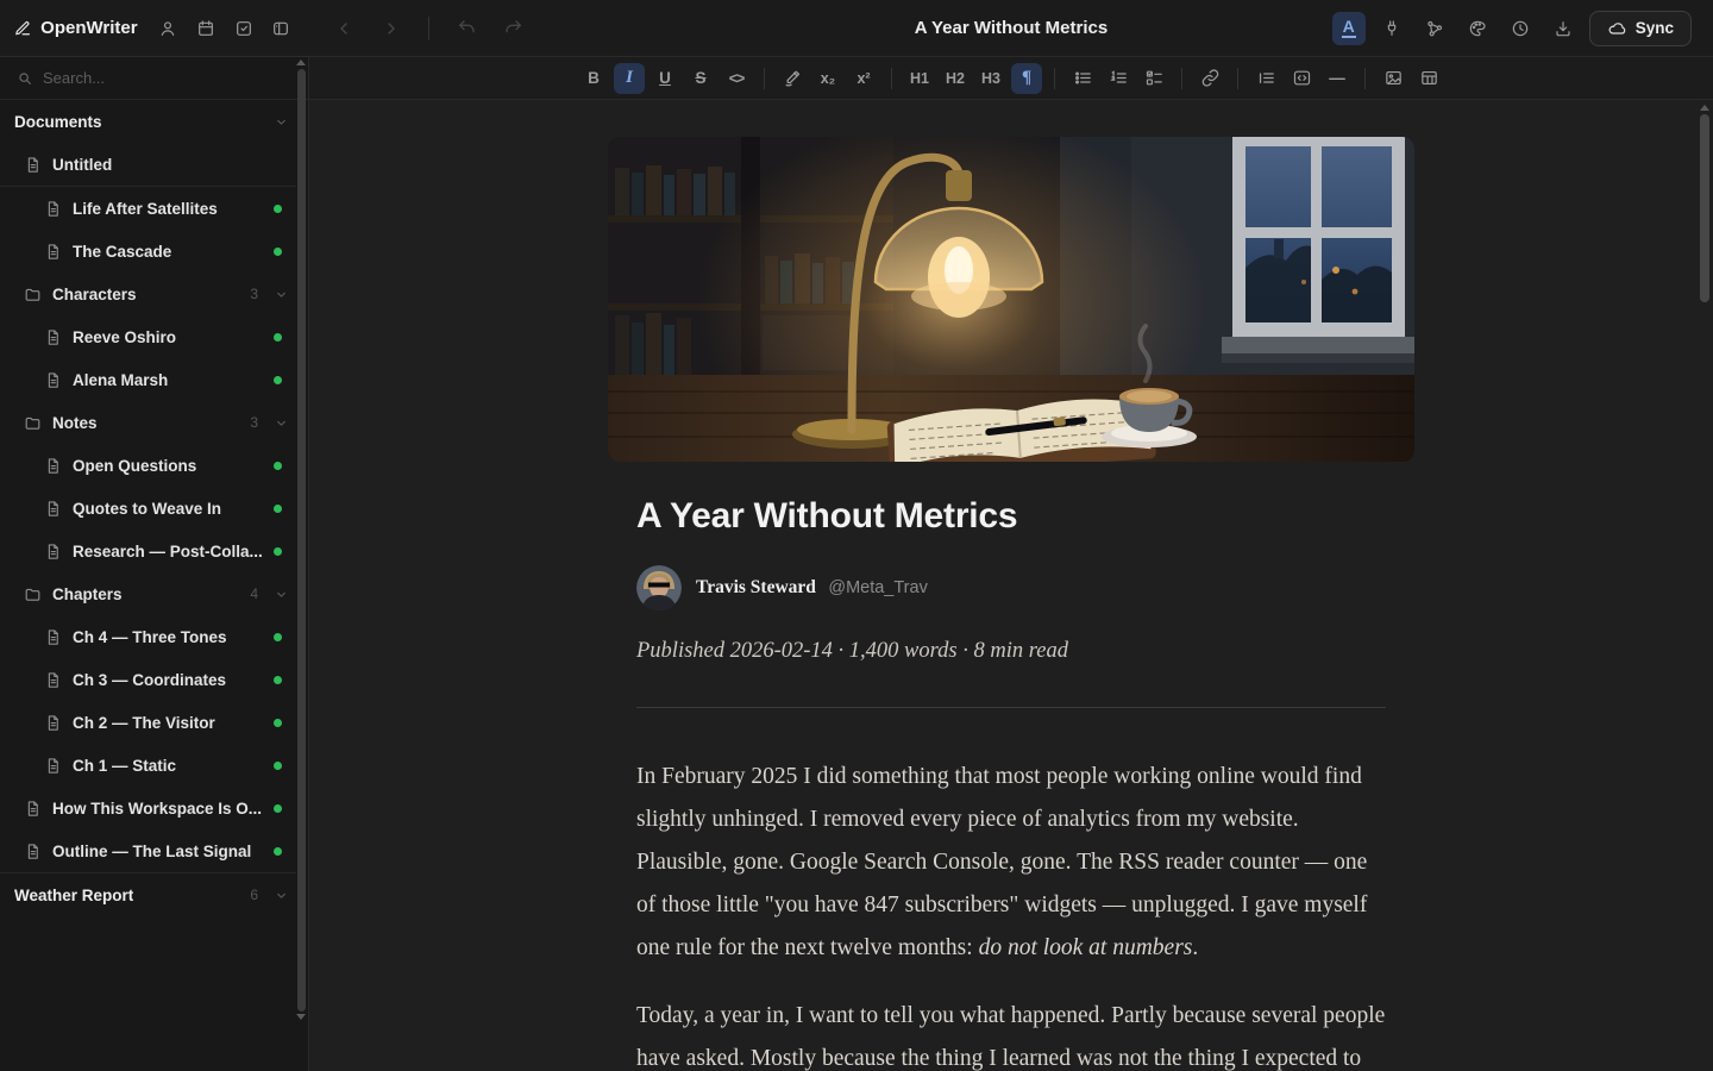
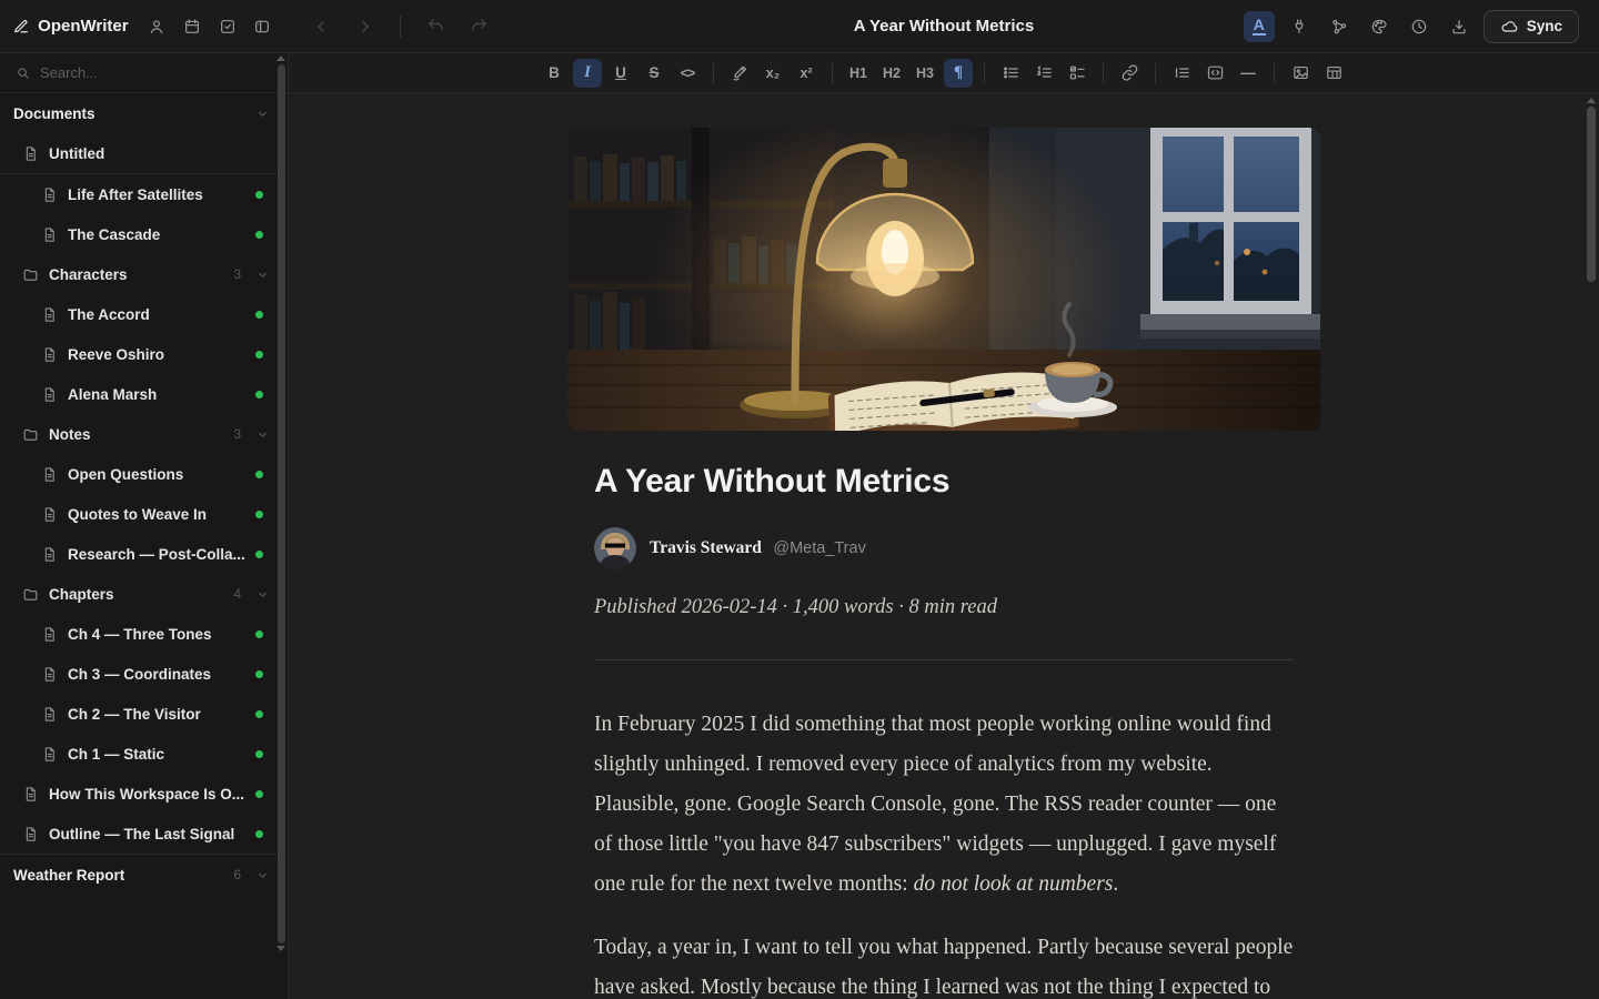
  OpenWriter
  A Year Without Metrics
  A
  Sync
  Search...
  Documents
  Untitled
  Life After Satellites
  The Cascade
  Characters
  3
+ The Accord
  Reeve Oshiro
  Alena Marsh
  Notes
  3
  Open Questions
  Quotes to Weave In
  Research — Post-Colla...
  Chapters
  4
  Ch 4 — Three Tones
  Ch 3 — Coordinates
  Ch 2 — The Visitor
  Ch 1 — Static
  How This Workspace Is O...
  Outline — The Last Signal
  Weather Report
  6
  B
  I
  U
  S
  <>
  x₂
  x²
  H1
  H2
  H3
  ¶
  —
  A Year Without Metrics
  Travis Steward @Meta_Trav
  Published 2026-02-14 · 1,400 words · 8 min read
  In February 2025 I did something that most people working online would find slightly unhinged. I removed every piece of analytics from my website. Plausible, gone. Google Search Console, gone. The RSS reader counter — one of those little "you have 847 subscribers" widgets — unplugged. I gave myself one rule for the next twelve months: do not look at numbers.
  Today, a year in, I want to tell you what happened. Partly because several people have asked. Mostly because the thing I learned was not the thing I expected to
